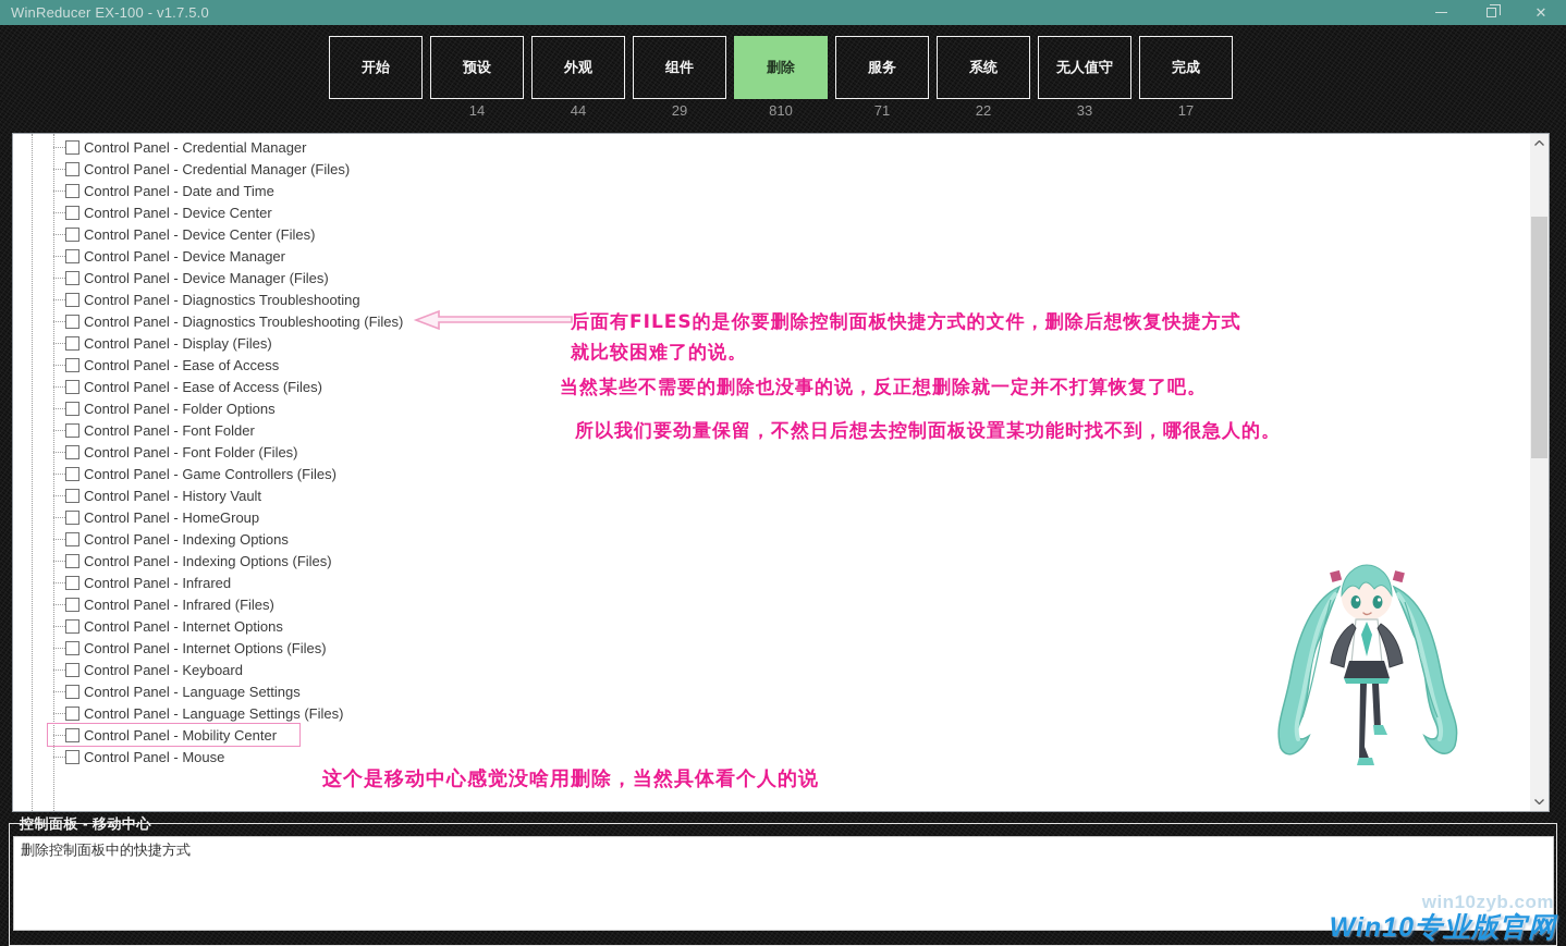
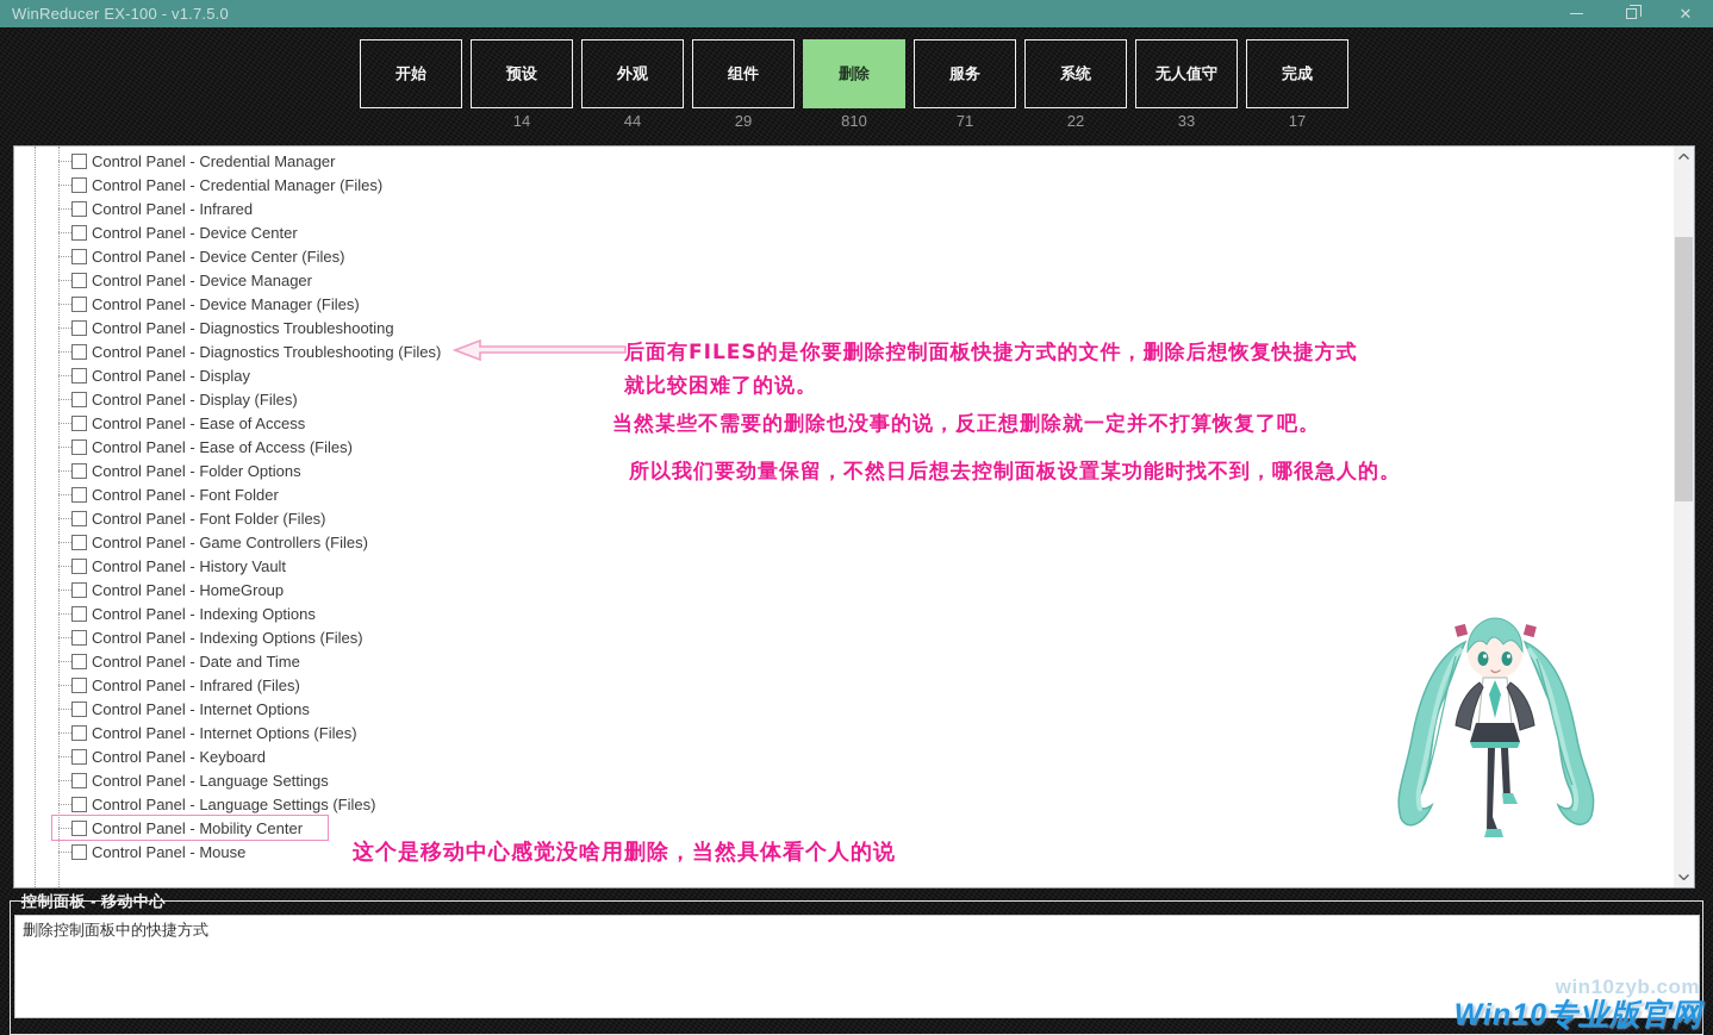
  WinReducer EX-100 - v1.7.5.0
  ✕
  开始
  预设
  14
  外观
  44
  组件
  29
  删除
  810
  服务
  71
  系统
  22
  无人值守
  33
  完成
  17
  Control Panel - Credential Manager
  Control Panel - Credential Manager (Files)
- Control Panel - Date and Time
+ Control Panel - Infrared
  Control Panel - Device Center
  Control Panel - Device Center (Files)
  Control Panel - Device Manager
  Control Panel - Device Manager (Files)
  Control Panel - Diagnostics Troubleshooting
  Control Panel - Diagnostics Troubleshooting (Files)
+ Control Panel - Display
  Control Panel - Display (Files)
  Control Panel - Ease of Access
  Control Panel - Ease of Access (Files)
  Control Panel - Folder Options
  Control Panel - Font Folder
  Control Panel - Font Folder (Files)
  Control Panel - Game Controllers (Files)
  Control Panel - History Vault
  Control Panel - HomeGroup
  Control Panel - Indexing Options
  Control Panel - Indexing Options (Files)
- Control Panel - Infrared
+ Control Panel - Date and Time
  Control Panel - Infrared (Files)
  Control Panel - Internet Options
  Control Panel - Internet Options (Files)
  Control Panel - Keyboard
  Control Panel - Language Settings
  Control Panel - Language Settings (Files)
  Control Panel - Mobility Center
  Control Panel - Mouse
  后面有FILES的是你要删除控制面板快捷方式的文件，删除后想恢复快捷方式
  就比较困难了的说。
  当然某些不需要的删除也没事的说，反正想删除就一定并不打算恢复了吧。
  所以我们要劲量保留，不然日后想去控制面板设置某功能时找不到，哪很急人的。
  这个是移动中心感觉没啥用删除，当然具体看个人的说
  控制面板 - 移动中心
  删除控制面板中的快捷方式
  win10zyb.com
  Win10专业版官网
